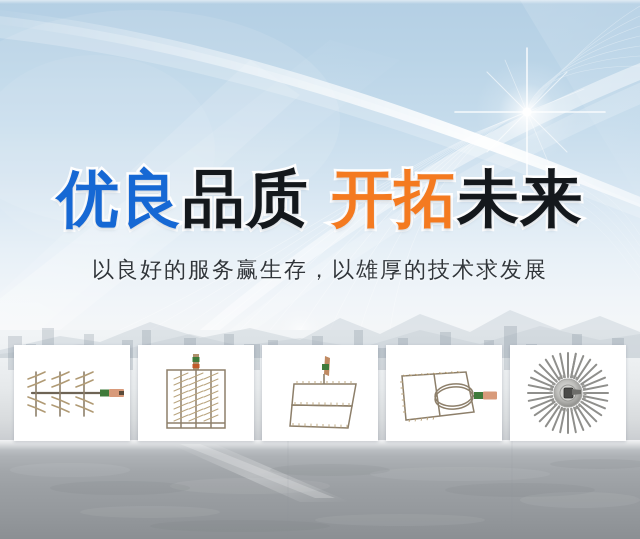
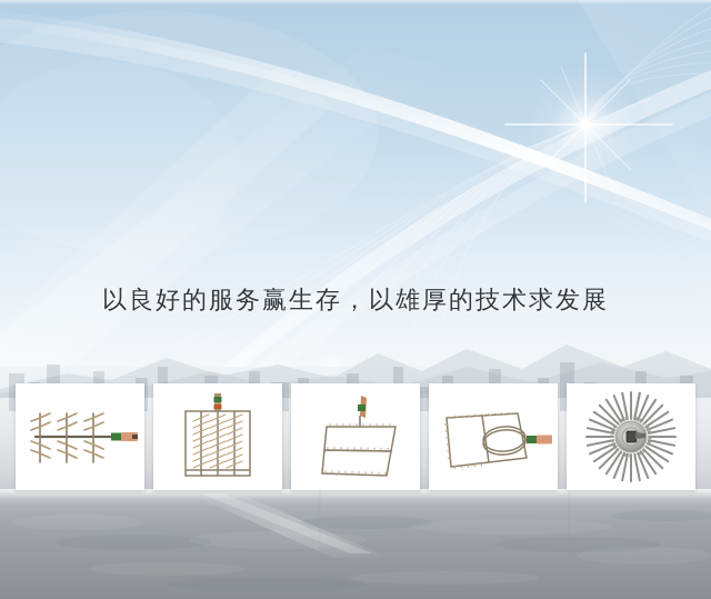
- 优良品质 开拓未来
  以良好的服务赢生存，以雄厚的技术求发展
